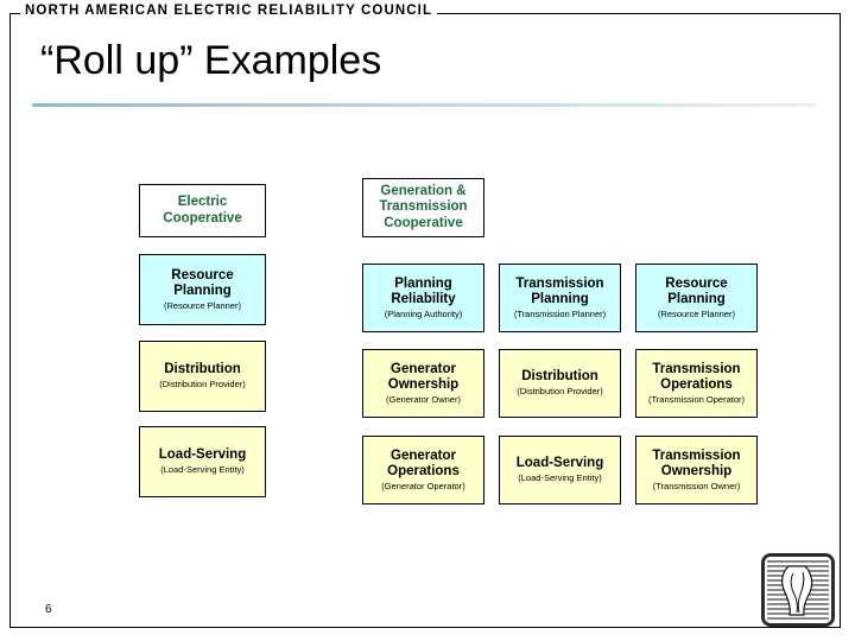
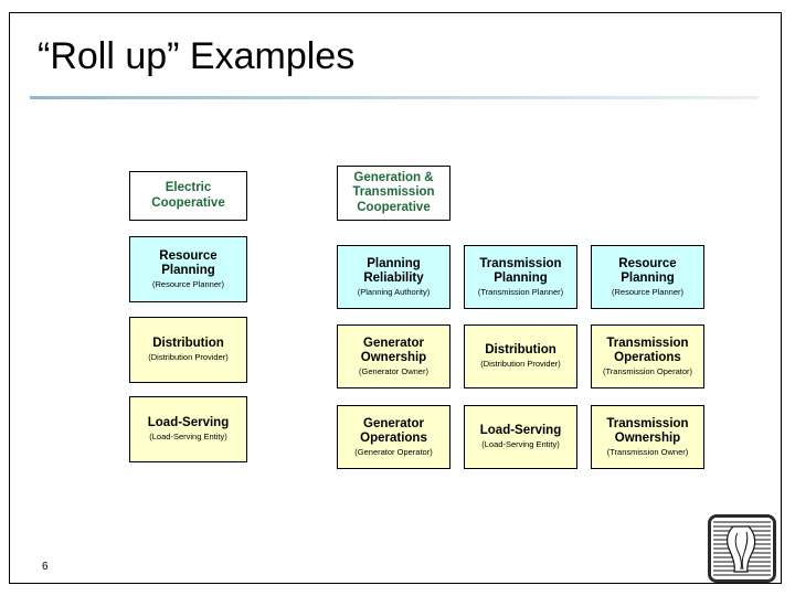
- NORTH AMERICAN ELECTRIC RELIABILITY COUNCIL
  “Roll up” Examples
  Electric
  Cooperative
  Resource
  Planning
  (Resource Planner)
  Distribution
  (Distribution Provider)
  Load-Serving
  (Load-Serving Entity)
  Generation &
  Transmission
  Cooperative
  Planning
  Reliability
  (Planning Authority)
  Generator
  Ownership
  (Generator Owner)
  Generator
  Operations
  (Generator Operator)
  Transmission
  Planning
  (Transmission Planner)
  Distribution
  (Distribution Provider)
  Load-Serving
  (Load-Serving Entity)
  Resource
  Planning
  (Resource Planner)
  Transmission
  Operations
  (Transmission Operator)
  Transmission
  Ownership
  (Transmission Owner)
  6
